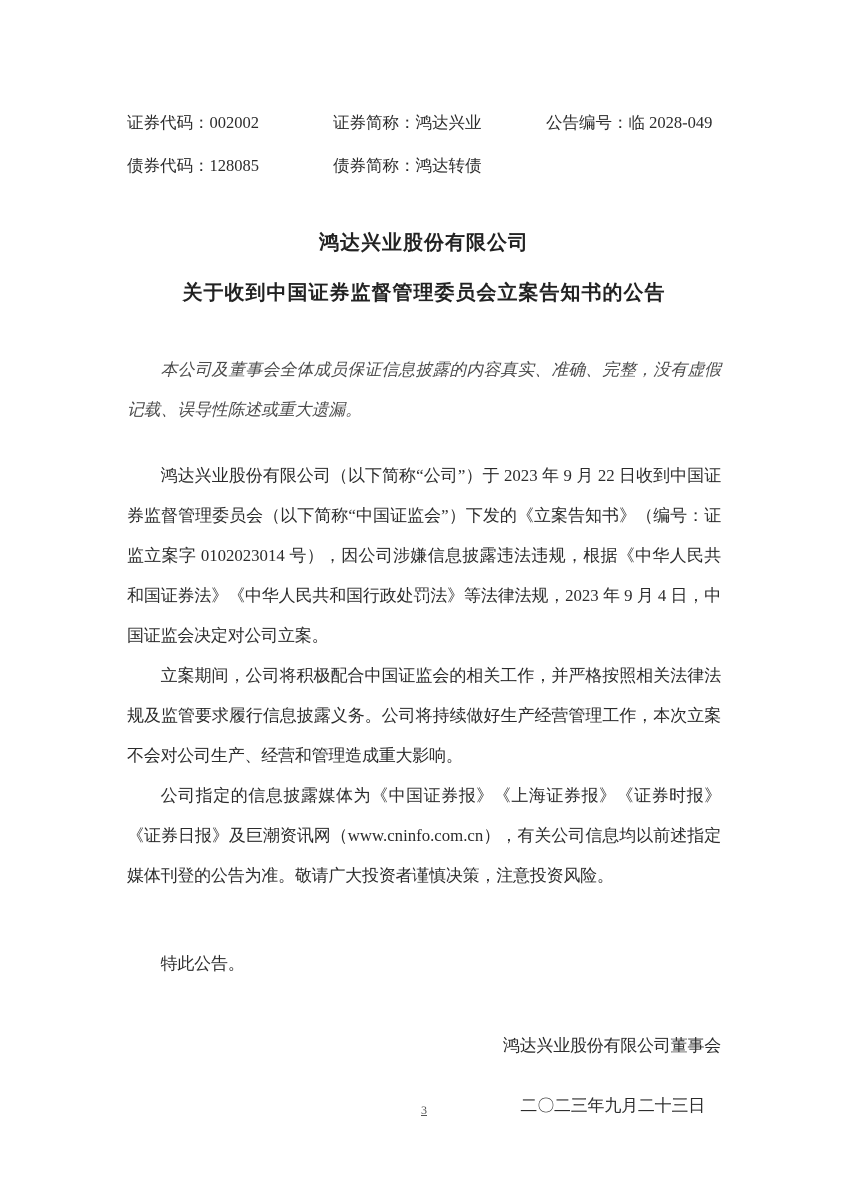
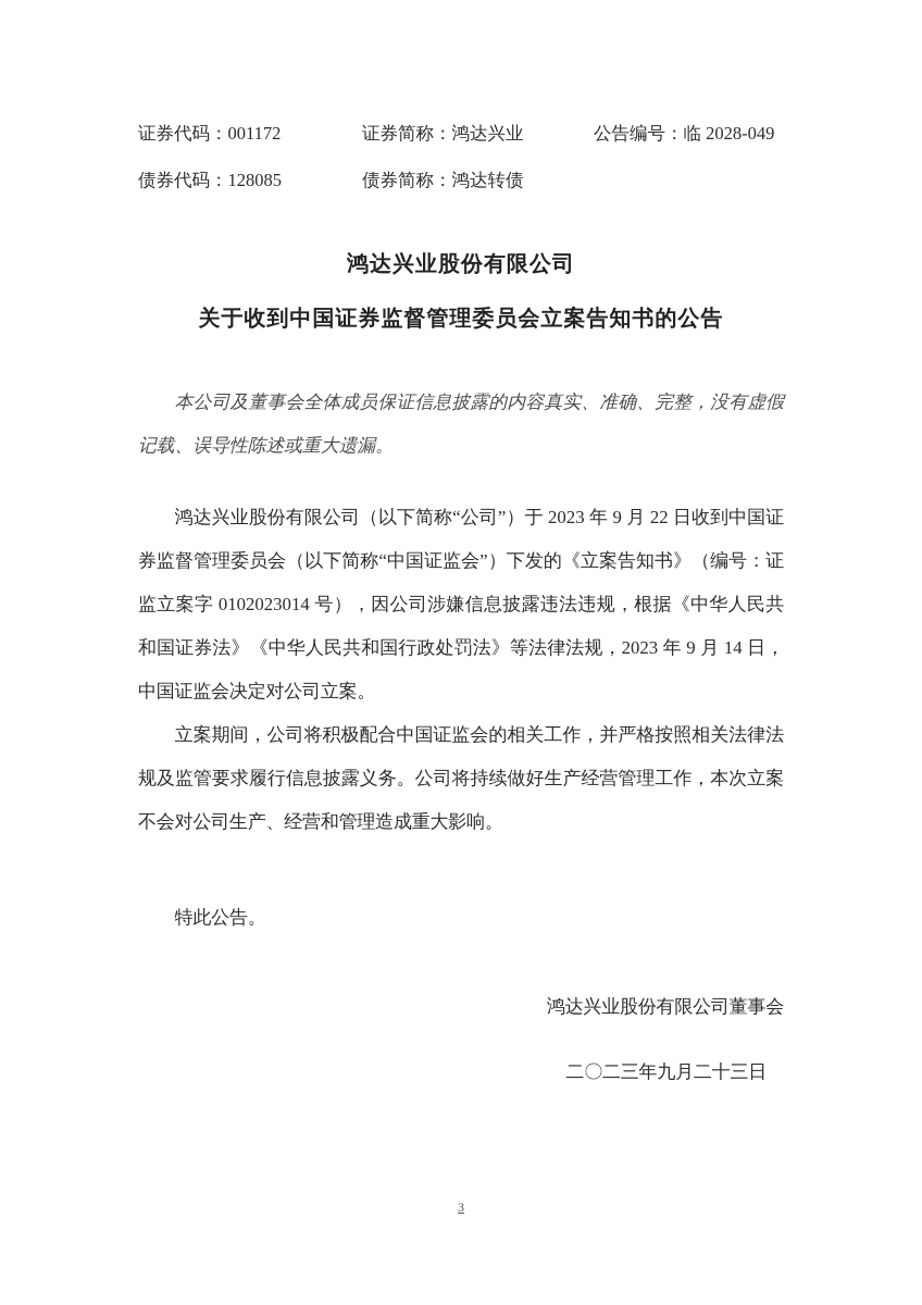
- 证券代码：002002
+ 证券代码：001172
  证券简称：鸿达兴业
  公告编号：临 2028-049
  债券代码：128085
  债券简称：鸿达转债
  鸿达兴业股份有限公司
  关于收到中国证券监督管理委员会立案告知书的公告
  本公司及董事会全体成员保证信息披露的内容真实、准确、完整，没有虚假记载、误导性陈述或重大遗漏。
- 鸿达兴业股份有限公司（以下简称“公司”）于 2023 年 9 月 22 日收到中国证券监督管理委员会（以下简称“中国证监会”）下发的《立案告知书》（编号：证监立案字 0102023014 号），因公司涉嫌信息披露违法违规，根据《中华人民共和国证券法》《中华人民共和国行政处罚法》等法律法规，2023 年 9 月 4 日，中国证监会决定对公司立案。
+ 鸿达兴业股份有限公司（以下简称“公司”）于 2023 年 9 月 22 日收到中国证券监督管理委员会（以下简称“中国证监会”）下发的《立案告知书》（编号：证监立案字 0102023014 号），因公司涉嫌信息披露违法违规，根据《中华人民共和国证券法》《中华人民共和国行政处罚法》等法律法规，2023 年 9 月 14 日，中国证监会决定对公司立案。
  立案期间，公司将积极配合中国证监会的相关工作，并严格按照相关法律法规及监管要求履行信息披露义务。公司将持续做好生产经营管理工作，本次立案不会对公司生产、经营和管理造成重大影响。
- 公司指定的信息披露媒体为《中国证券报》《上海证券报》《证券时报》《证券日报》及巨潮资讯网（www.cninfo.com.cn），有关公司信息均以前述指定媒体刊登的公告为准。敬请广大投资者谨慎决策，注意投资风险。
  特此公告。
  鸿达兴业股份有限公司董事会
  二〇二三年九月二十三日
  3
